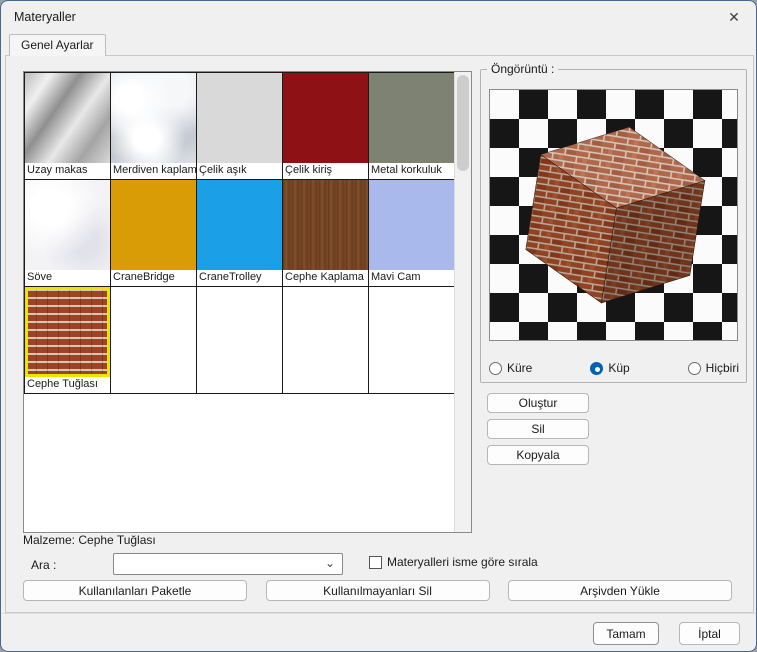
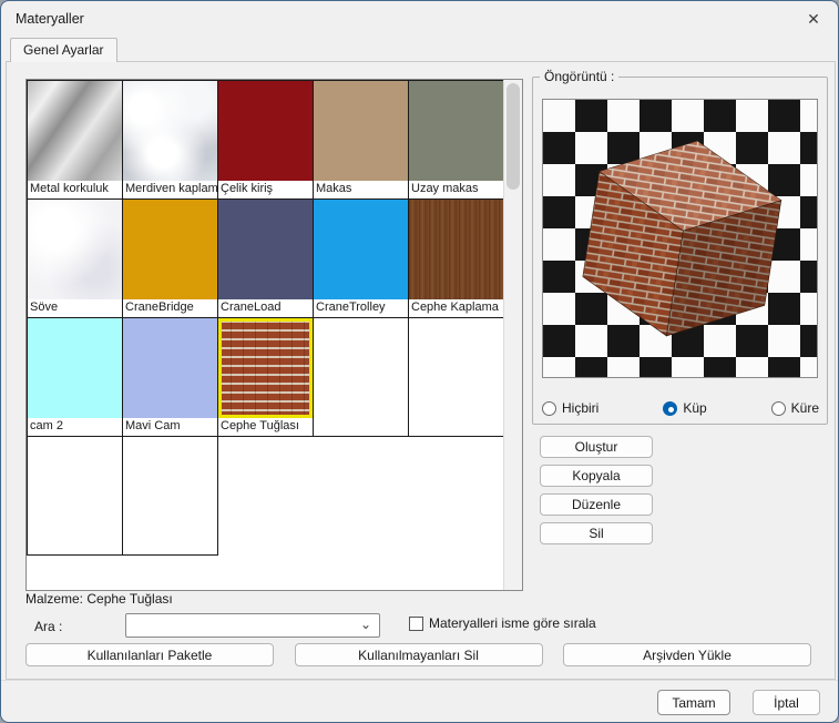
  Materyaller
  ✕
  Genel Ayarlar
- Uzay makas
+ Metal korkuluk
  Merdiven kaplam
- Çelik aşık
  Çelik kiriş
+ Makas
- Metal korkuluk
+ Uzay makas
  Söve
  CraneBridge
+ CraneLoad
  CraneTrolley
  Cephe Kaplama
+ cam 2
  Mavi Cam
  Cephe Tuğlası
  Öngörüntü :
- Küre
+ Hiçbiri
  Küp
- Hiçbiri
+ Küre
  Oluştur
- Sil
+ Kopyala
+ Düzenle
- Kopyala
+ Sil
  Malzeme: Cephe Tuğlası
  Ara :
  ⌄
  Materyalleri isme göre sırala
  Kullanılanları Paketle
  Kullanılmayanları Sil
  Arşivden Yükle
  Tamam
  İptal
